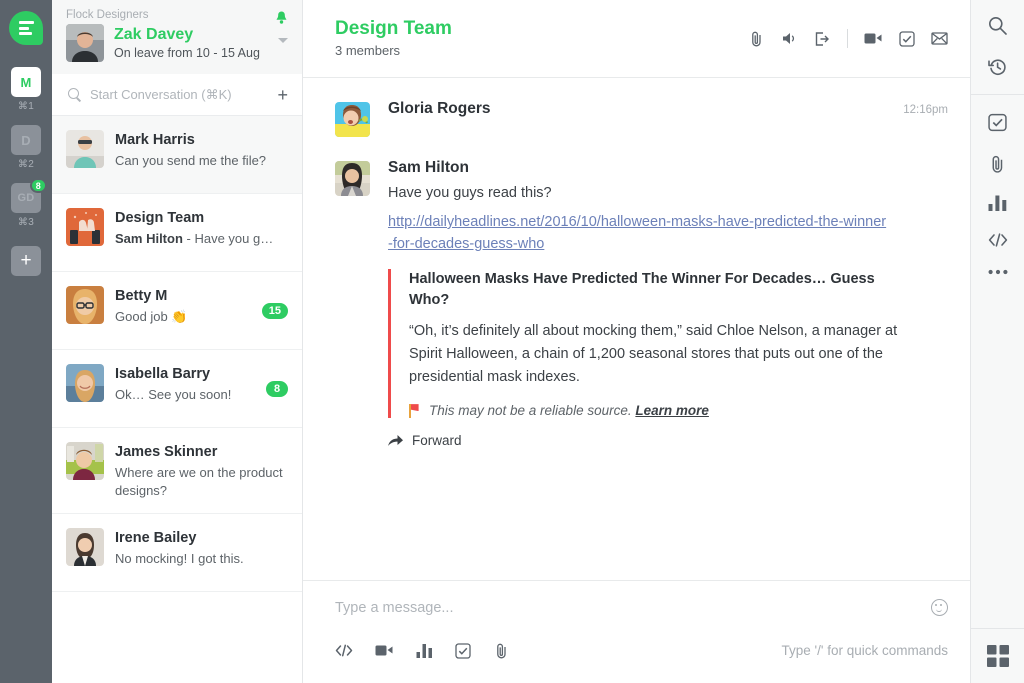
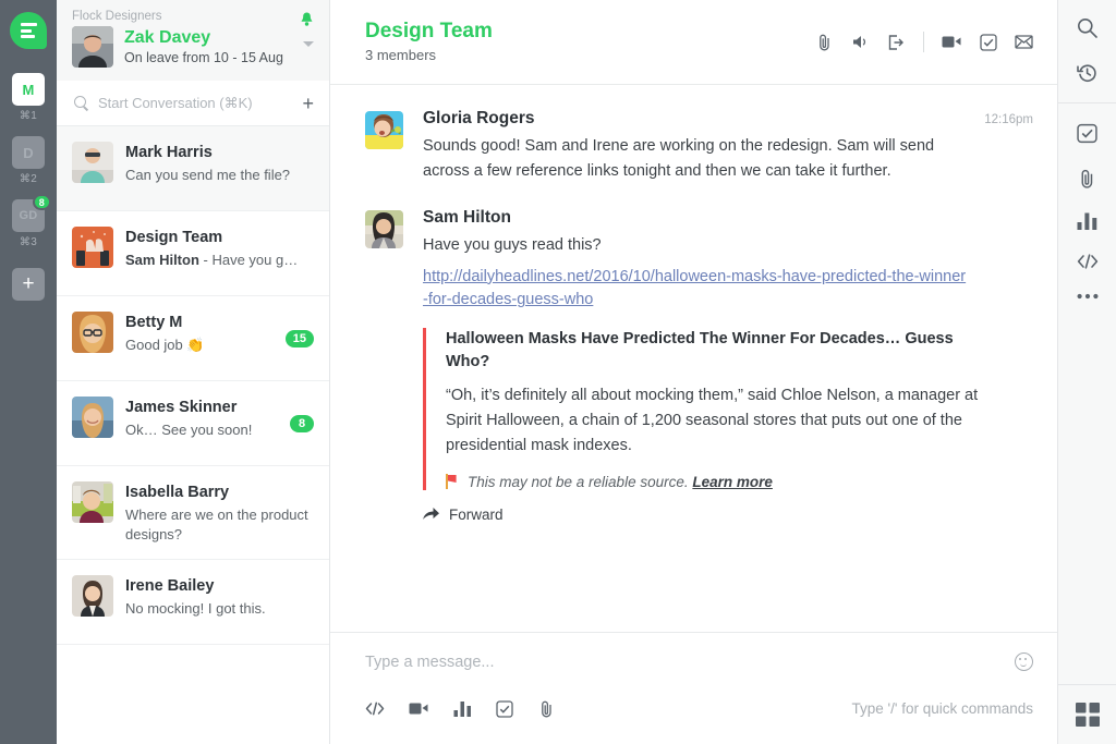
  M
  ⌘1
  D
  ⌘2
  GD
  8
  ⌘3
  +
  Flock Designers
  Zak Davey
  On leave from 10 - 15 Aug
  Start Conversation (⌘K)
  +
  Mark Harris
  Can you send me the file?
  Design Team
  Sam Hilton - Have you g…
  Betty M
  Good job 👏
  15
- Isabella Barry
+ James Skinner
  Ok… See you soon!
  8
- James Skinner
+ Isabella Barry
  Where are we on the product designs?
  Irene Bailey
  No mocking! I got this.
  Design Team
  3 members
  Gloria Rogers
  12:16pm
+ Sounds good! Sam and Irene are working on the redesign. Sam will send across a few reference links tonight and then we can take it further.
  Sam Hilton
  Have you guys read this?
  http://dailyheadlines.net/2016/10/halloween-masks-have-predicted-the-winner-for-decades-guess-who
  Halloween Masks Have Predicted The Winner For Decades… Guess Who?
  “Oh, it’s definitely all about mocking them,” said Chloe Nelson, a manager at Spirit Halloween, a chain of 1,200 seasonal stores that puts out one of the presidential mask indexes.
  This may not be a reliable source. Learn more
  Forward
  Type a message...
  Type '/' for quick commands
